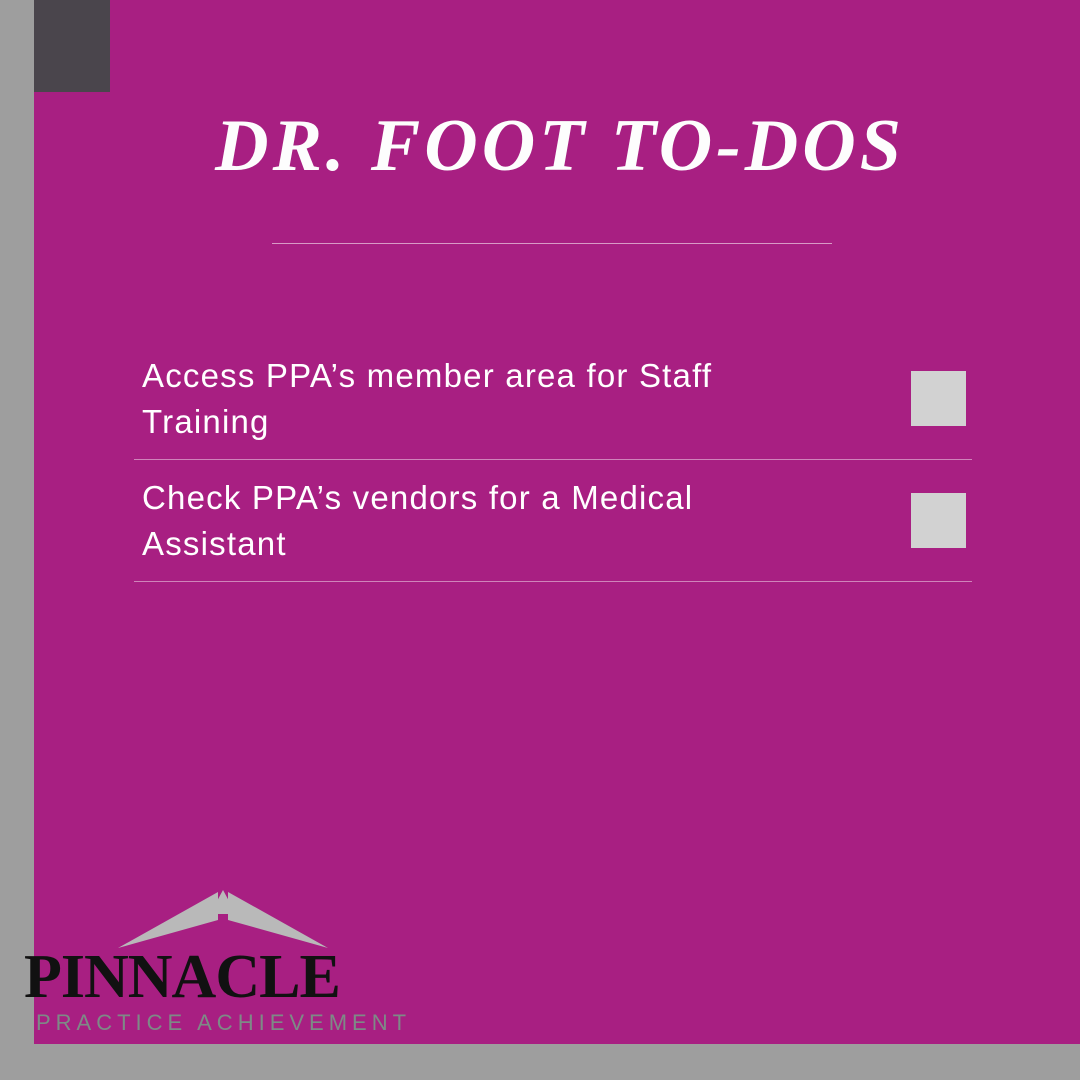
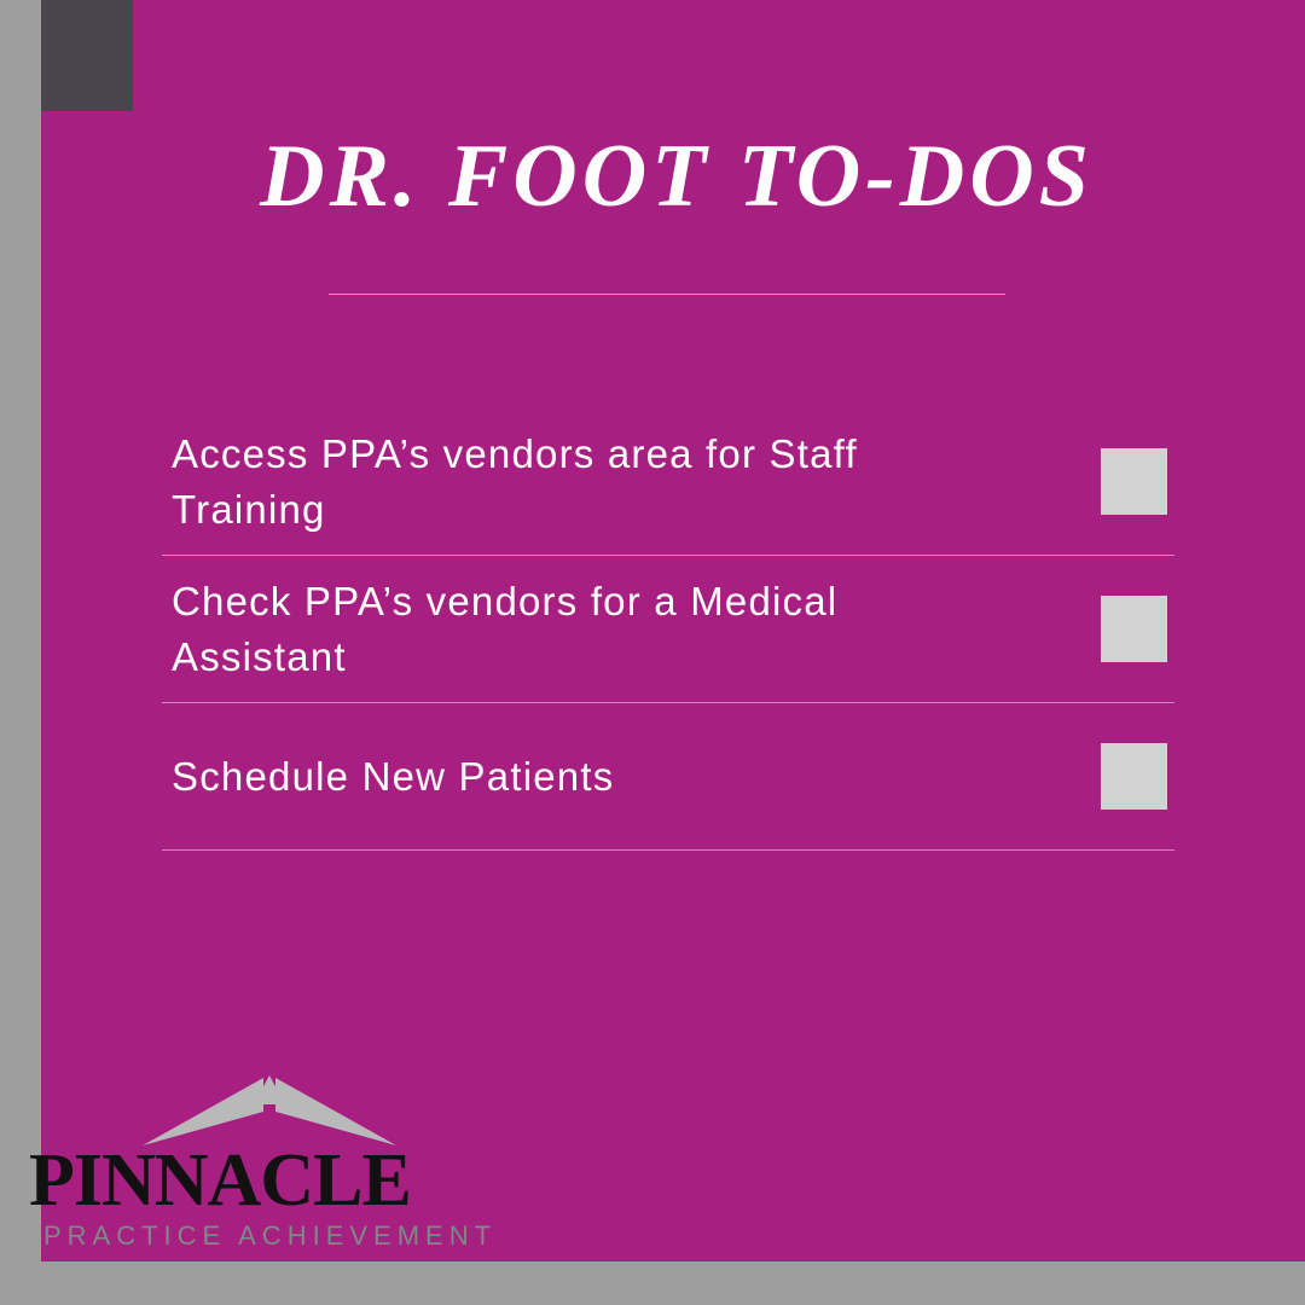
  DR. FOOT TO-DOS
- Access PPA’s member area for Staff Training
+ Access PPA’s vendors area for Staff Training
  Check PPA’s vendors for a Medical Assistant
+ Schedule New Patients
  PINNACLE
  PRACTICE ACHIEVEMENT
